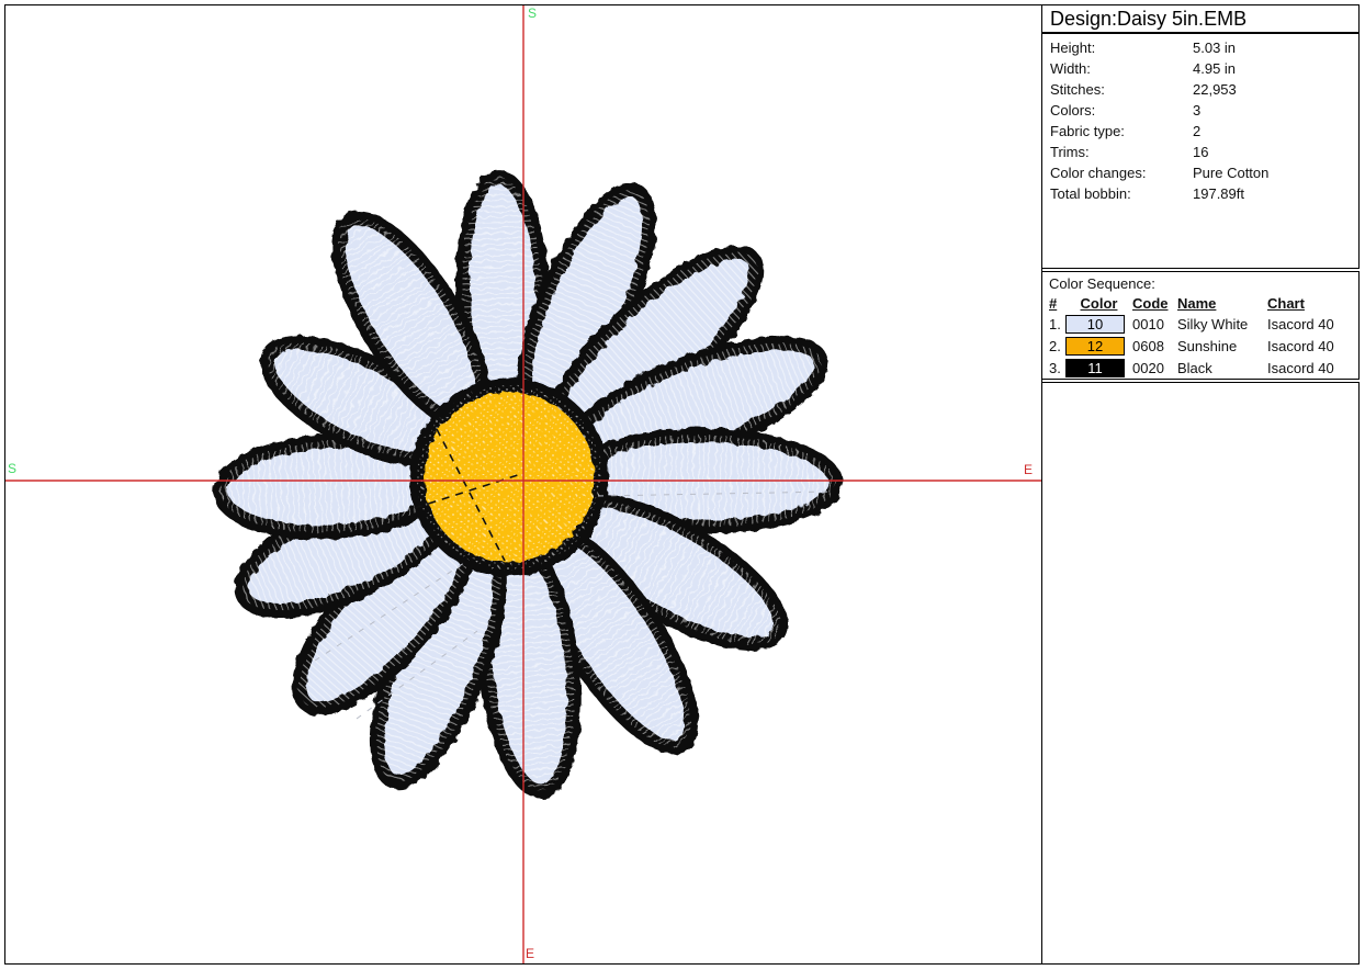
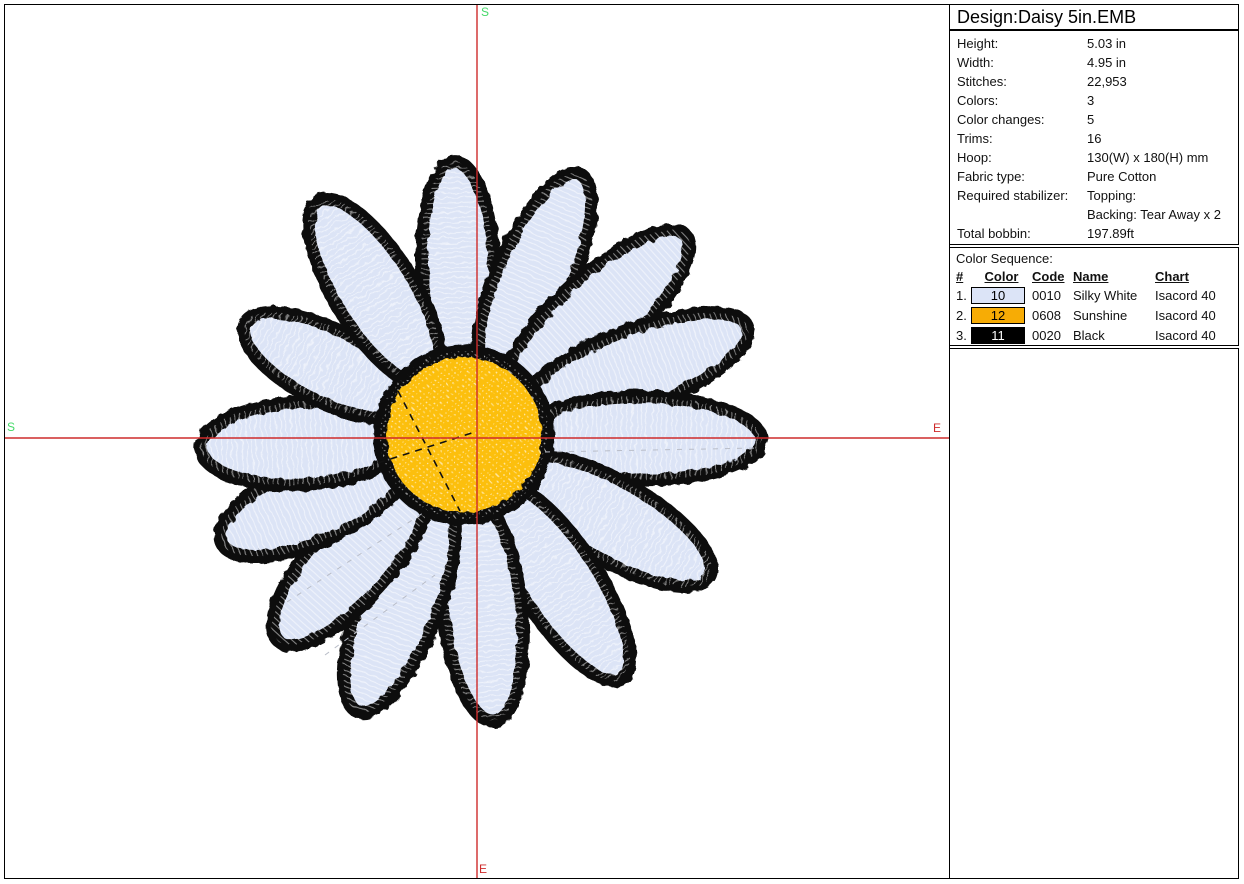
  S
  S
  E
  E
  Design:Daisy 5in.EMB
  Height:
  5.03 in
  Width:
  4.95 in
  Stitches:
  22,953
  Colors:
  3
- Fabric type:
+ Color changes:
- 2
+ 5
  Trims:
  16
+ Hoop:
+ 130(W) x 180(H) mm
- Color changes:
+ Fabric type:
  Pure Cotton
+ Required stabilizer:
+ Topping:
+ Backing: Tear Away x 2
  Total bobbin:
  197.89ft
  Color Sequence:
  #
  Color
  Code
  Name
  Chart
  1.
  10
  0010
  Silky White
  Isacord 40
  2.
  12
  0608
  Sunshine
  Isacord 40
  3.
  11
  0020
  Black
  Isacord 40
